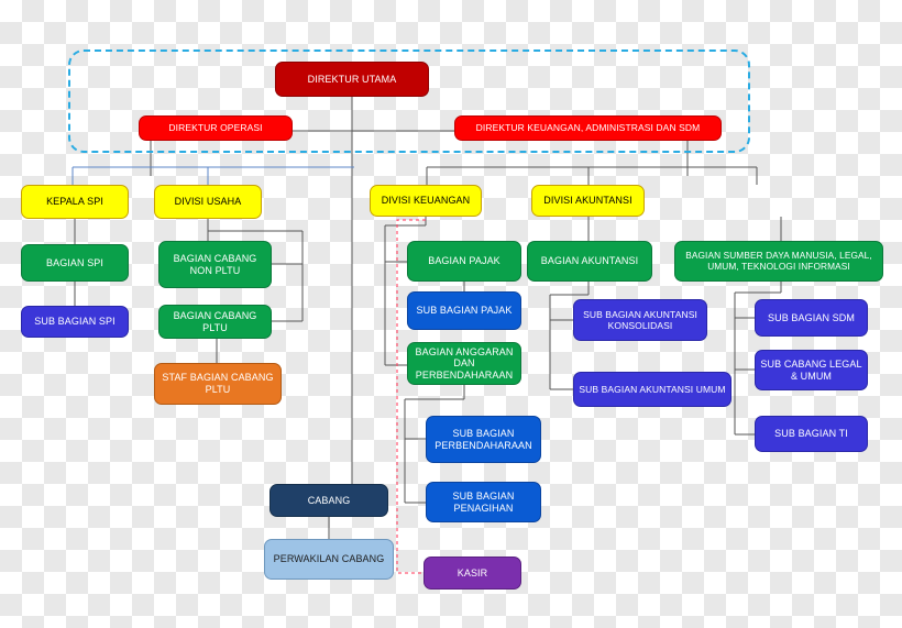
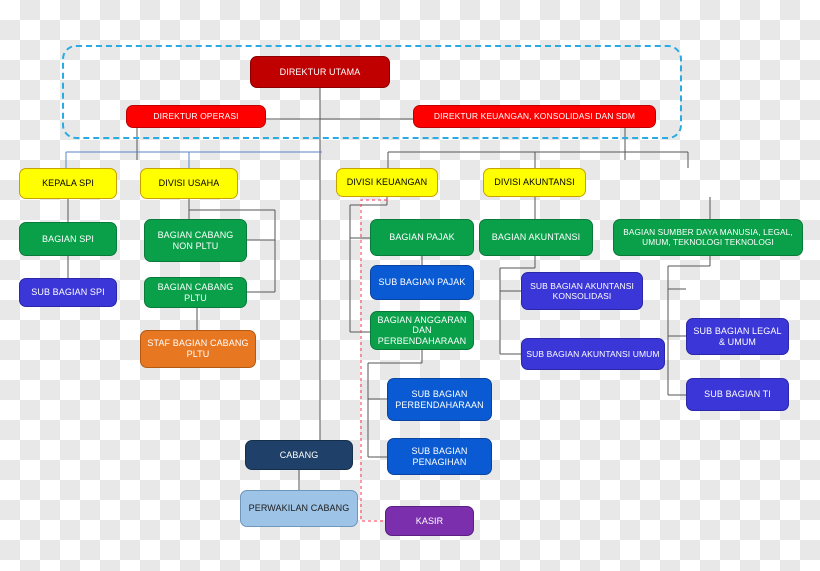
  DIREKTUR UTAMA
  DIREKTUR OPERASI
- DIREKTUR KEUANGAN, ADMINISTRASI DAN SDM
+ DIREKTUR KEUANGAN, KONSOLIDASI DAN SDM
  KEPALA SPI
  DIVISI USAHA
  DIVISI KEUANGAN
  DIVISI AKUNTANSI
  BAGIAN SPI
  BAGIAN CABANG NON PLTU
  BAGIAN PAJAK
  BAGIAN AKUNTANSI
- BAGIAN SUMBER DAYA MANUSIA, LEGAL, UMUM, TEKNOLOGI INFORMASI
+ BAGIAN SUMBER DAYA MANUSIA, LEGAL, UMUM, TEKNOLOGI TEKNOLOGI
  SUB BAGIAN SPI
  BAGIAN CABANG PLTU
  STAF BAGIAN CABANG PLTU
  SUB BAGIAN PAJAK
  BAGIAN ANGGARAN DAN PERBENDAHARAAN
  SUB BAGIAN PERBENDAHARAAN
  SUB BAGIAN PENAGIHAN
  KASIR
  SUB BAGIAN AKUNTANSI KONSOLIDASI
  SUB BAGIAN AKUNTANSI UMUM
- SUB BAGIAN SDM
- SUB CABANG LEGAL & UMUM
+ SUB BAGIAN LEGAL & UMUM
  SUB BAGIAN TI
  CABANG
  PERWAKILAN CABANG
